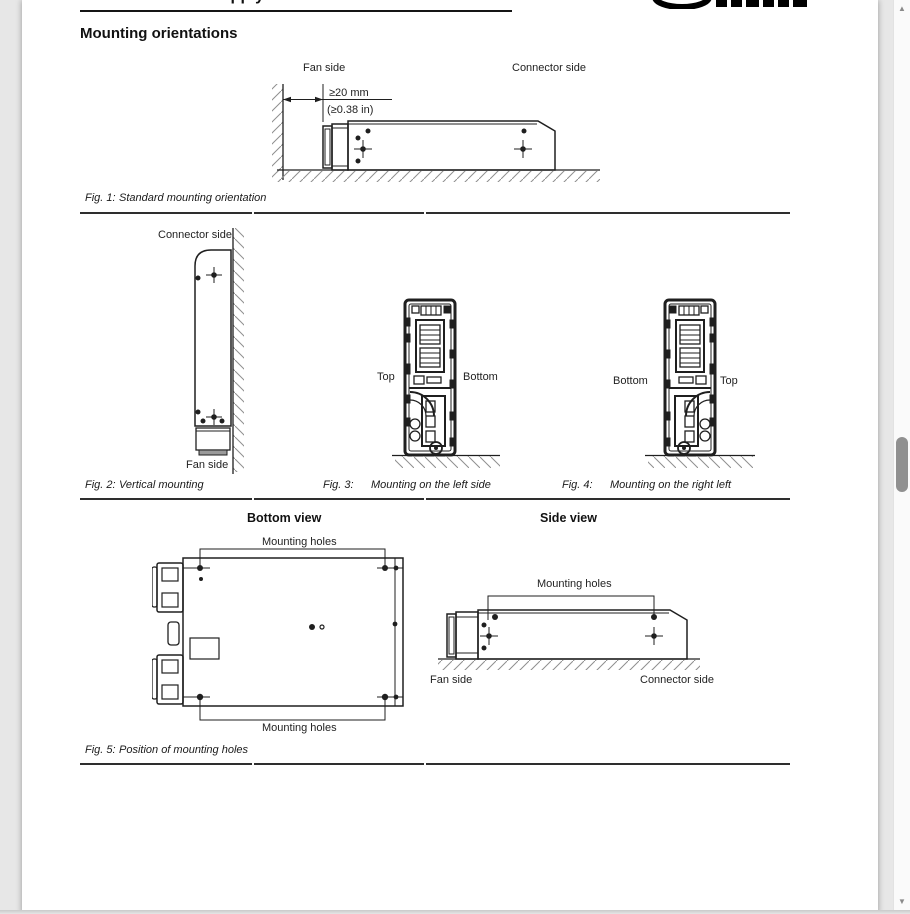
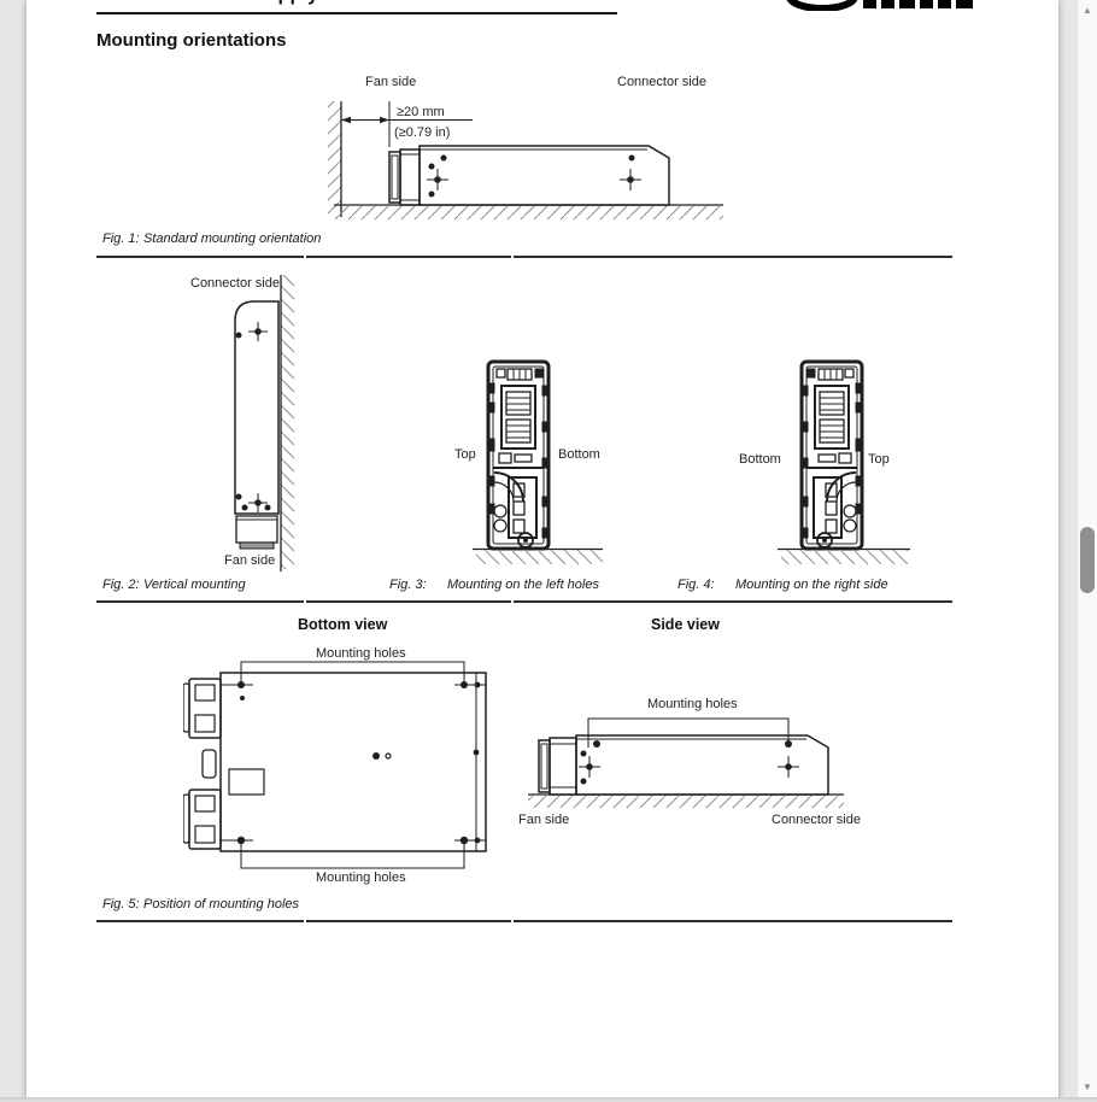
  Mounting orientations
  Fan side
  Connector side
  ≥20 mm
- (≥0.38 in)
+ (≥0.79 in)
  Fig. 1:
  Standard mounting orientation
  Connector side
  Fan side
  Top
  Bottom
  Bottom
  Top
  Fig. 2:
  Vertical mounting
  Fig. 3:
- Mounting on the left side
+ Mounting on the left holes
  Fig. 4:
- Mounting on the right left
+ Mounting on the right side
  Bottom view
  Side view
  Mounting holes
  Mounting holes
  Mounting holes
  Fan side
  Connector side
  Fig. 5:
  Position of mounting holes
  ▲
  ▼
